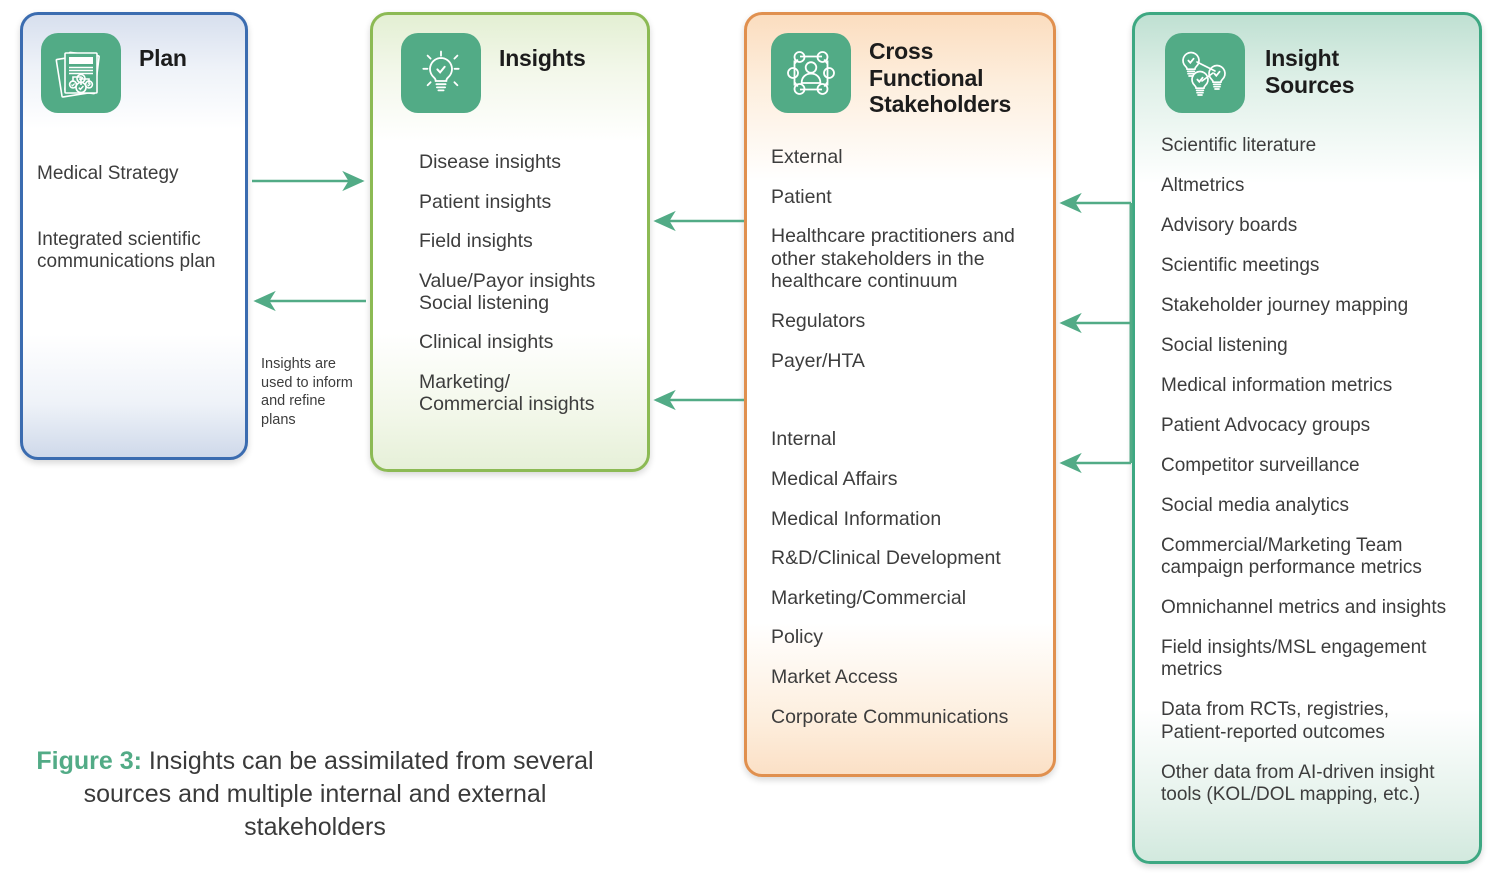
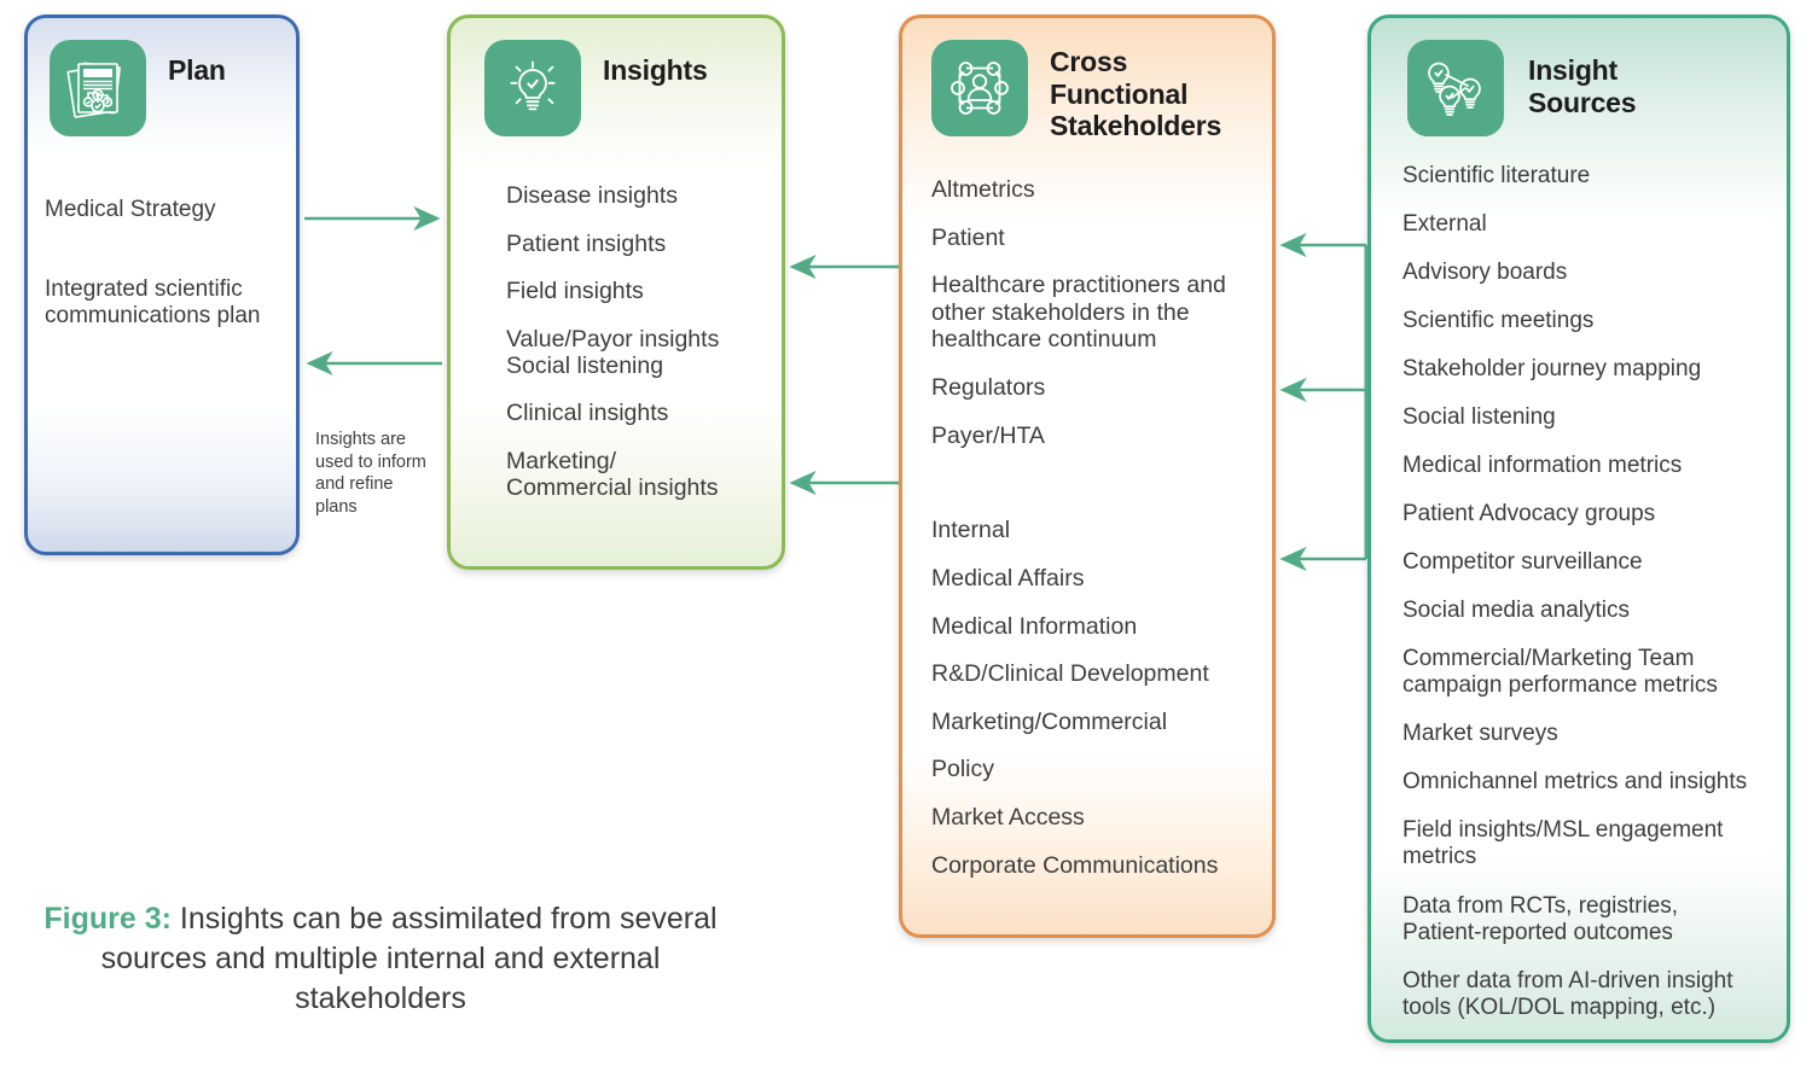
  Plan
  Medical Strategy
  Integrated scientific
  communications plan
  Insights
  Disease insights
  Patient insights
  Field insights
  Value/Payor insights
  Social listening
  Clinical insights
  Marketing/
  Commercial insights
  Cross
  Functional
  Stakeholders
- External
+ Altmetrics
  Patient
  Healthcare practitioners and
  other stakeholders in the
  healthcare continuum
  Regulators
  Payer/HTA
  Internal
  Medical Affairs
  Medical Information
  R&D/Clinical Development
  Marketing/Commercial
  Policy
  Market Access
  Corporate Communications
  Insight
  Sources
  Scientific literature
- Altmetrics
+ External
  Advisory boards
  Scientific meetings
  Stakeholder journey mapping
  Social listening
  Medical information metrics
  Patient Advocacy groups
  Competitor surveillance
  Social media analytics
  Commercial/Marketing Team
  campaign performance metrics
+ Market surveys
  Omnichannel metrics and insights
  Field insights/MSL engagement
  metrics
  Data from RCTs, registries,
  Patient-reported outcomes
  Other data from AI-driven insight
  tools (KOL/DOL mapping, etc.)
  Insights are used to inform and refine plans
  Figure 3: Insights can be assimilated from several sources and multiple internal and external stakeholders
